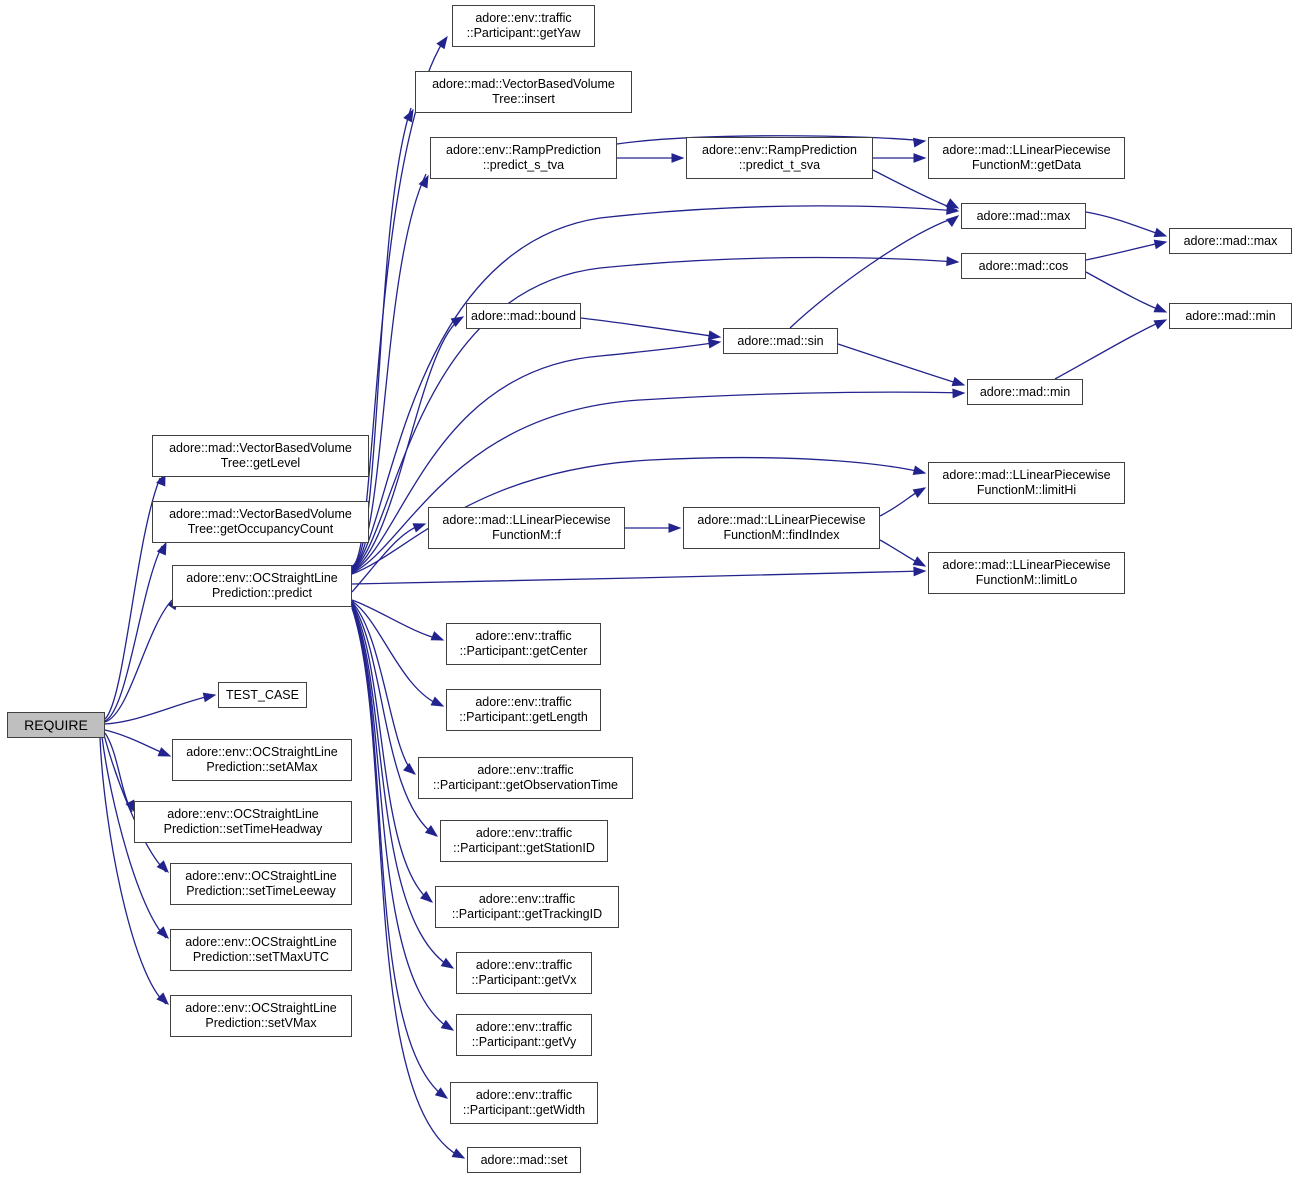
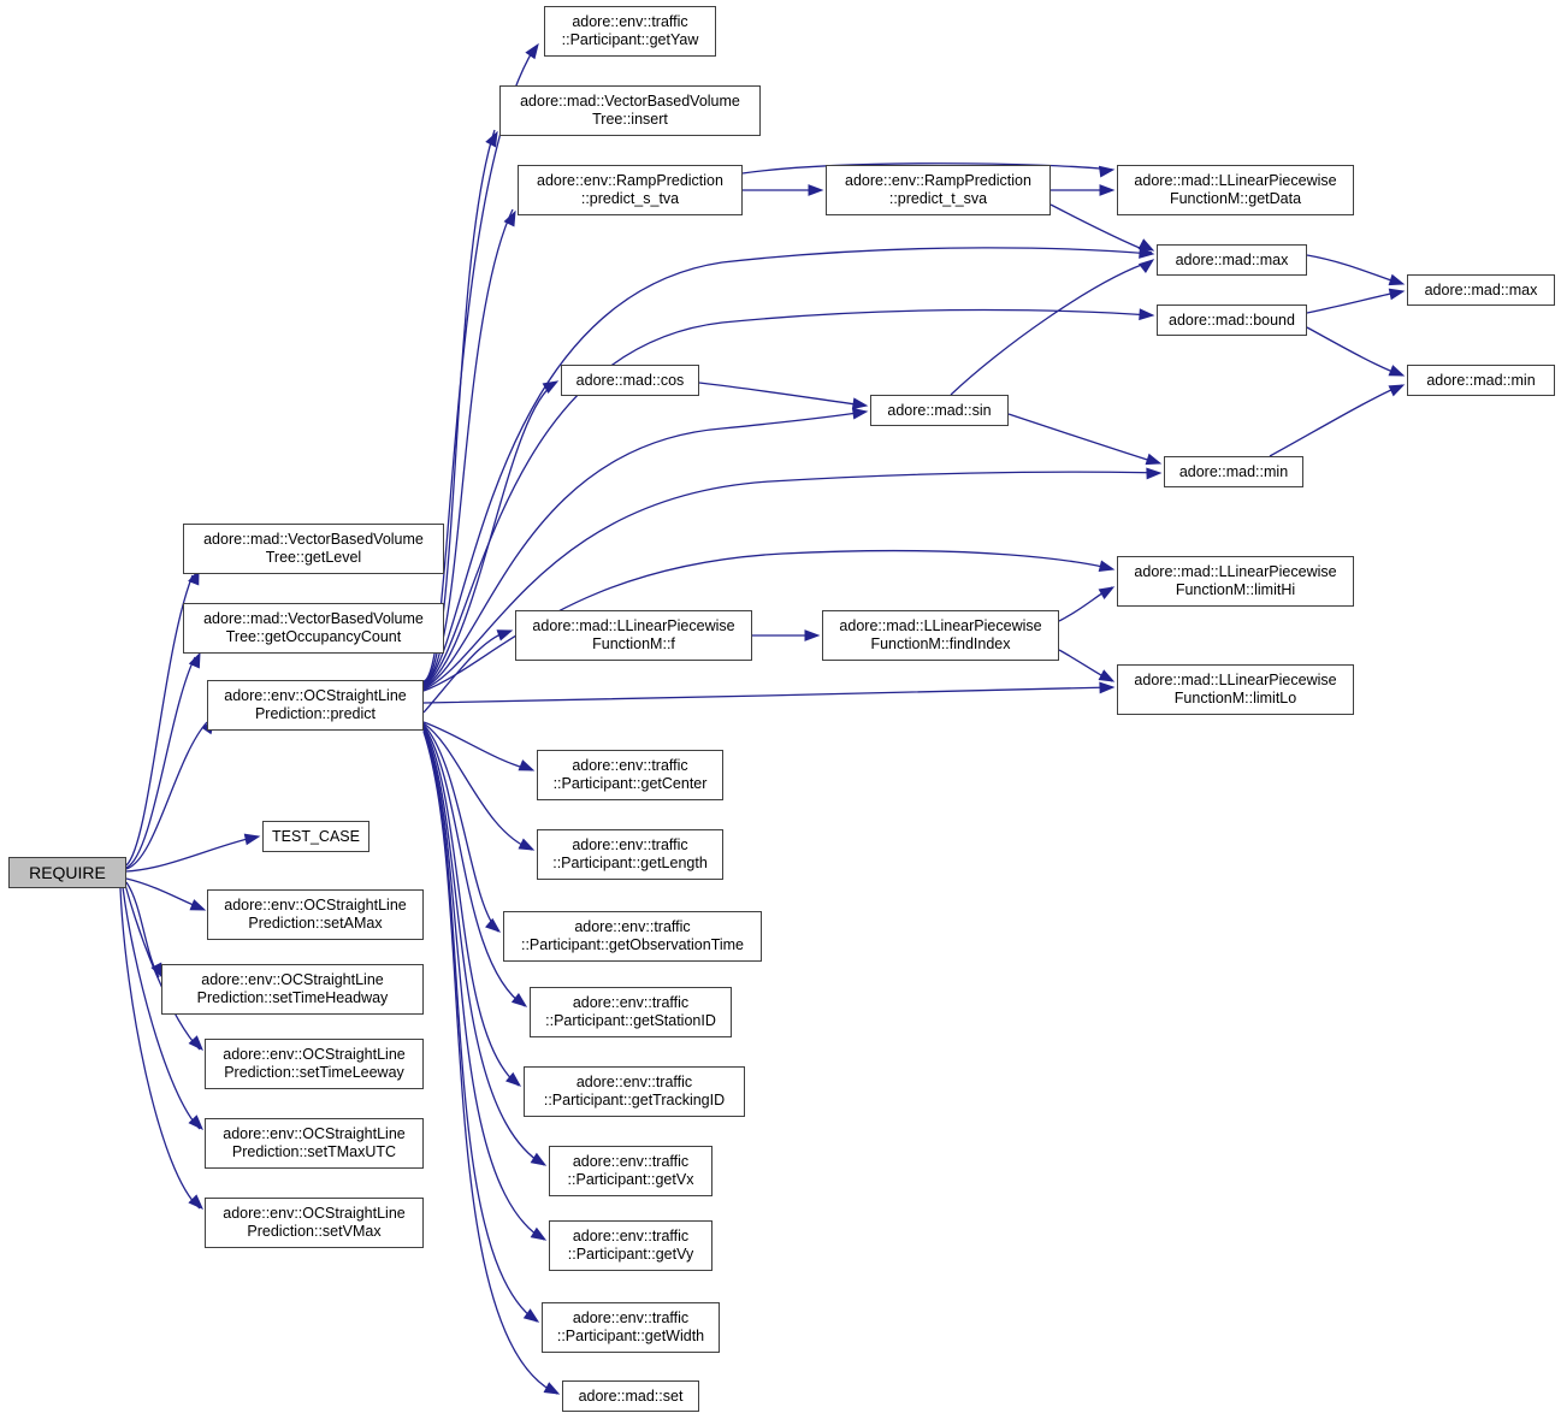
  REQUIRE
  adore::env::traffic
  ::Participant::getYaw
  adore::mad::VectorBasedVolume
  Tree::insert
  adore::env::RampPrediction
  ::predict_s_tva
  adore::env::RampPrediction
  ::predict_t_sva
  adore::mad::LLinearPiecewise
  FunctionM::getData
  adore::mad::max
  adore::mad::max
- adore::mad::cos
+ adore::mad::bound
  adore::mad::min
- adore::mad::bound
+ adore::mad::cos
  adore::mad::sin
  adore::mad::min
  adore::mad::LLinearPiecewise
  FunctionM::limitHi
  adore::mad::LLinearPiecewise
  FunctionM::f
  adore::mad::LLinearPiecewise
  FunctionM::findIndex
  adore::mad::LLinearPiecewise
  FunctionM::limitLo
  adore::mad::VectorBasedVolume
  Tree::getLevel
  adore::mad::VectorBasedVolume
  Tree::getOccupancyCount
  adore::env::OCStraightLine
  Prediction::predict
  adore::env::traffic
  ::Participant::getCenter
  adore::env::traffic
  ::Participant::getLength
  adore::env::traffic
  ::Participant::getObservationTime
  adore::env::traffic
  ::Participant::getStationID
  adore::env::traffic
  ::Participant::getTrackingID
  adore::env::traffic
  ::Participant::getVx
  adore::env::traffic
  ::Participant::getVy
  adore::env::traffic
  ::Participant::getWidth
  adore::mad::set
  TEST_CASE
  adore::env::OCStraightLine
  Prediction::setAMax
  adore::env::OCStraightLine
  Prediction::setTimeHeadway
  adore::env::OCStraightLine
  Prediction::setTimeLeeway
  adore::env::OCStraightLine
  Prediction::setTMaxUTC
  adore::env::OCStraightLine
  Prediction::setVMax
